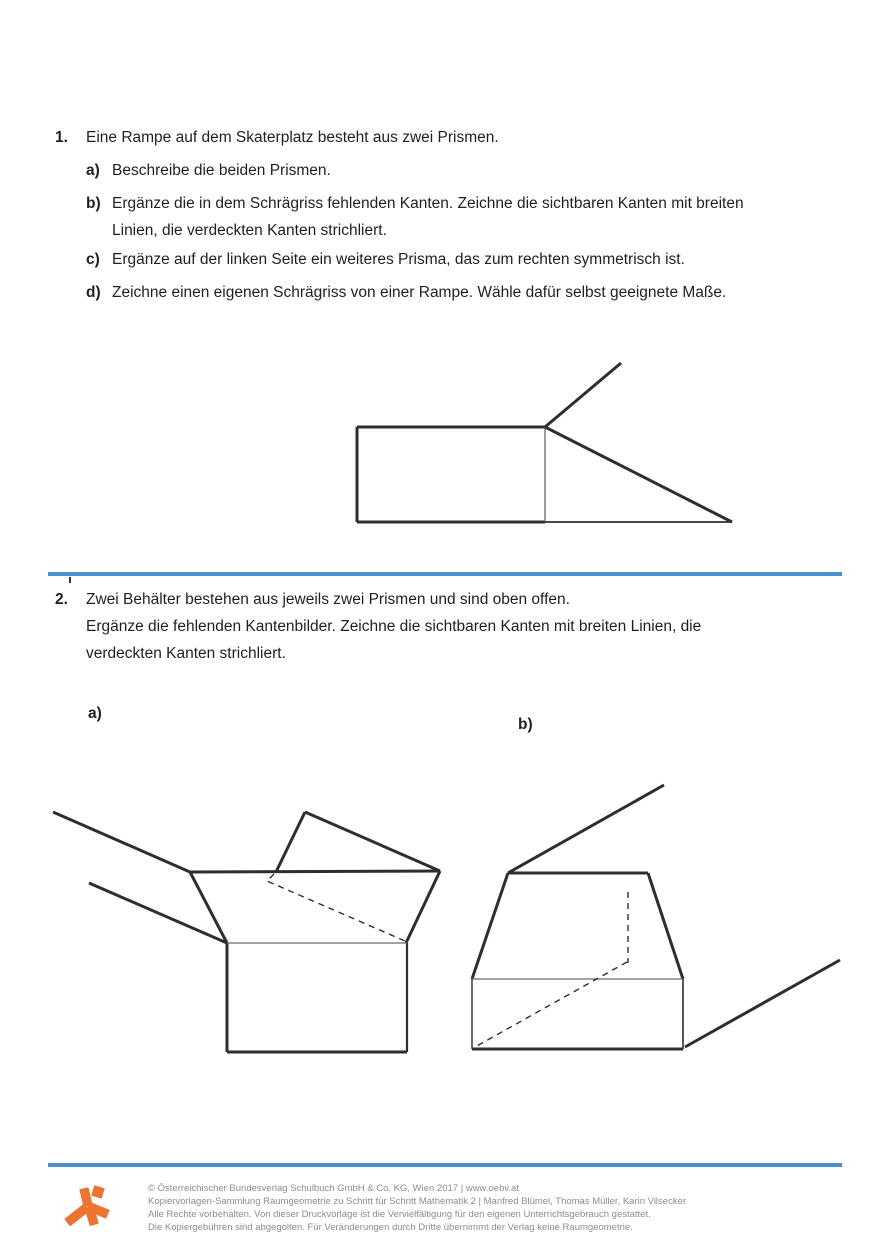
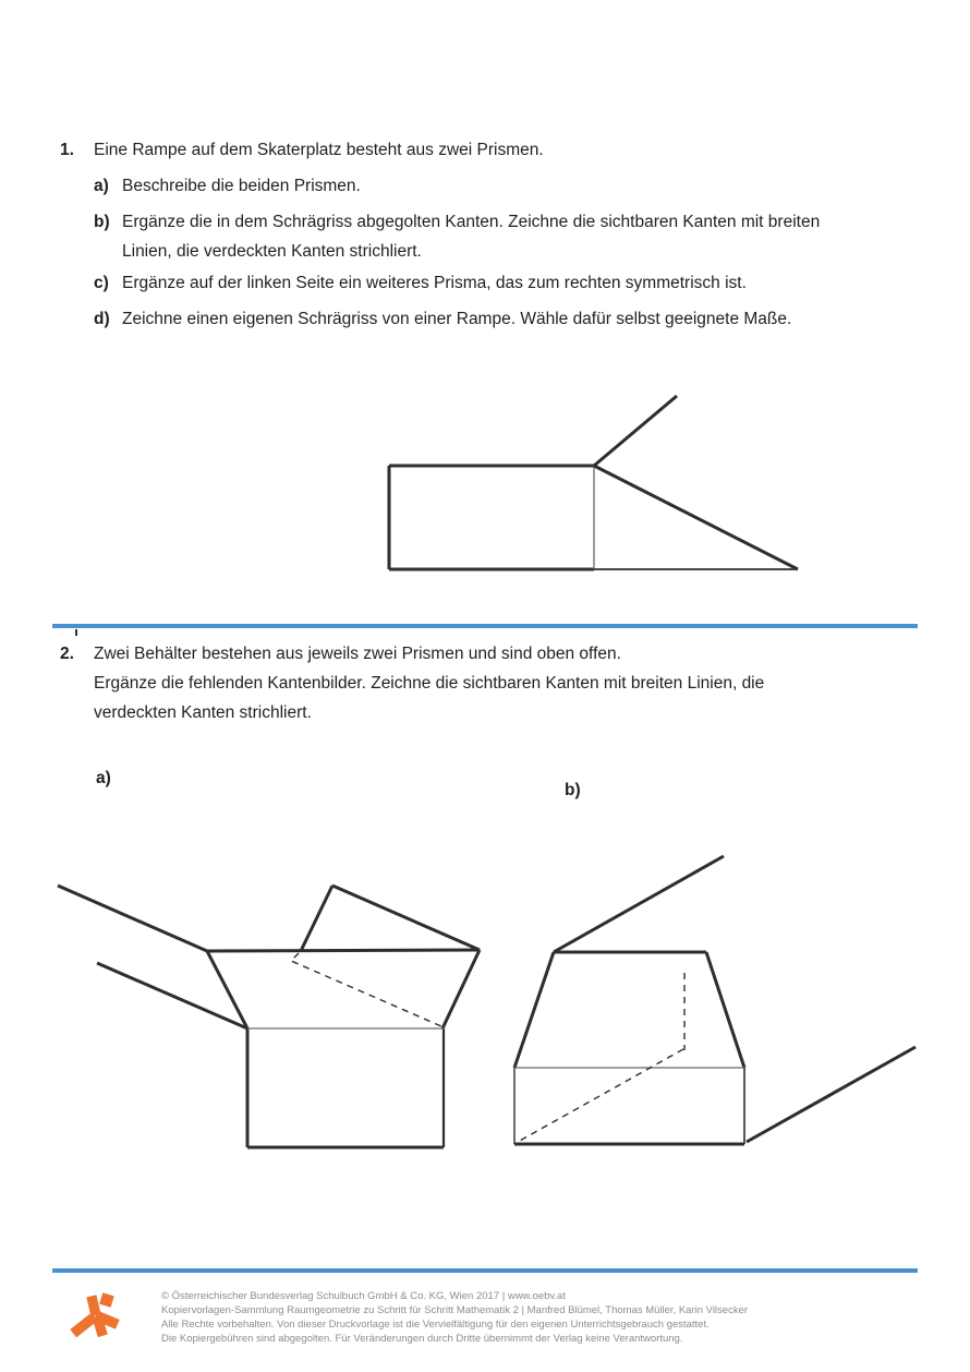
  1.
  Eine Rampe auf dem Skaterplatz besteht aus zwei Prismen.
  a)
  Beschreibe die beiden Prismen.
  b)
- Ergänze die in dem Schrägriss fehlenden Kanten. Zeichne die sichtbaren Kanten mit breiten
+ Ergänze die in dem Schrägriss abgegolten Kanten. Zeichne die sichtbaren Kanten mit breiten
  Linien, die verdeckten Kanten strichliert.
  c)
  Ergänze auf der linken Seite ein weiteres Prisma, das zum rechten symmetrisch ist.
  d)
  Zeichne einen eigenen Schrägriss von einer Rampe. Wähle dafür selbst geeignete Maße.
  2.
  Zwei Behälter bestehen aus jeweils zwei Prismen und sind oben offen.
  Ergänze die fehlenden Kantenbilder. Zeichne die sichtbaren Kanten mit breiten Linien, die
  verdeckten Kanten strichliert.
  a)
  b)
  © Österreichischer Bundesverlag Schulbuch GmbH & Co. KG, Wien 2017 | www.oebv.at
  Kopiervorlagen-Sammlung Raumgeometrie zu Schritt für Schritt Mathematik 2 | Manfred Blümel, Thomas Müller, Karin Vilsecker
  Alle Rechte vorbehalten. Von dieser Druckvorlage ist die Vervielfältigung für den eigenen Unterrichtsgebrauch gestattet.
- Die Kopiergebühren sind abgegolten. Für Veränderungen durch Dritte übernimmt der Verlag keine Raumgeometrie.
+ Die Kopiergebühren sind abgegolten. Für Veränderungen durch Dritte übernimmt der Verlag keine Verantwortung.
